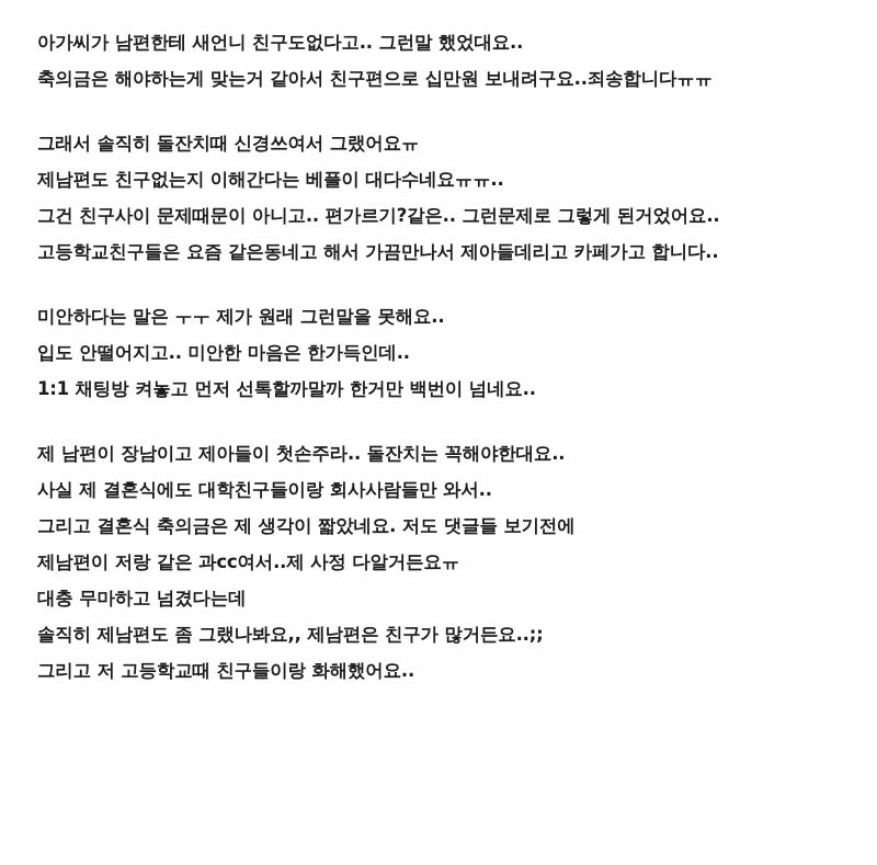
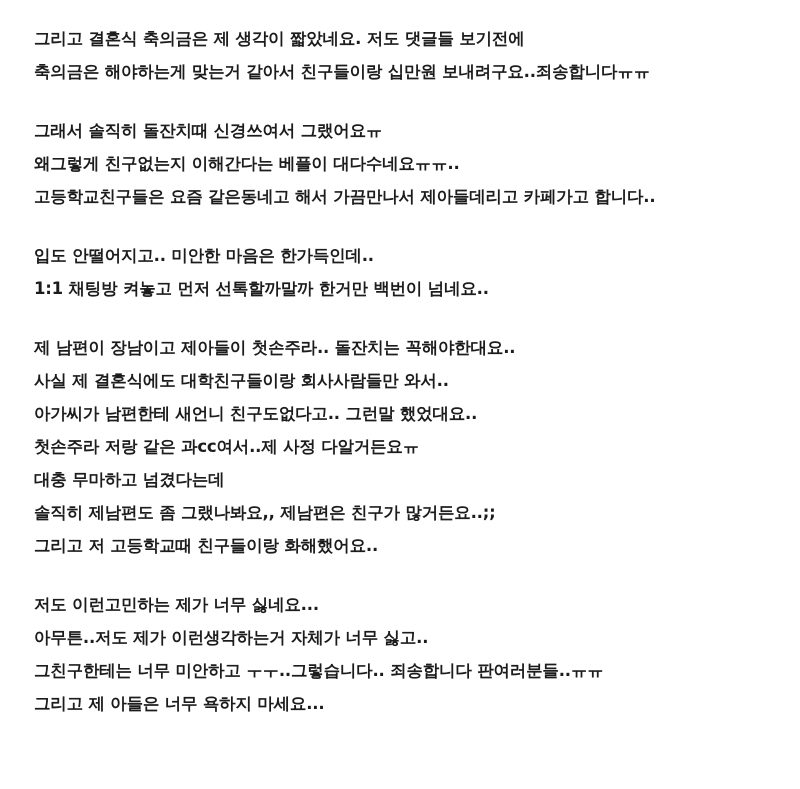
- 아가씨가 남편한테 새언니 친구도없다고.. 그런말 했었대요..
+ 그리고 결혼식 축의금은 제 생각이 짧았네요. 저도 댓글들 보기전에
- 축의금은 해야하는게 맞는거 같아서 친구편으로 십만원 보내려구요..죄송합니다ㅠㅠ
+ 축의금은 해야하는게 맞는거 같아서 친구들이랑 십만원 보내려구요..죄송합니다ㅠㅠ
  그래서 솔직히 돌잔치때 신경쓰여서 그랬어요ㅠ
- 제남편도 친구없는지 이해간다는 베플이 대다수네요ㅠㅠ..
+ 왜그렇게 친구없는지 이해간다는 베플이 대다수네요ㅠㅠ..
- 그건 친구사이 문제때문이 아니고.. 편가르기?같은.. 그런문제로 그렇게 된거었어요..
  고등학교친구들은 요즘 같은동네고 해서 가끔만나서 제아들데리고 카페가고 합니다..
- 미안하다는 말은 ㅜㅜ 제가 원래 그런말을 못해요..
  입도 안떨어지고.. 미안한 마음은 한가득인데..
  1:1 채팅방 켜놓고 먼저 선톡할까말까 한거만 백번이 넘네요..
  제 남편이 장남이고 제아들이 첫손주라.. 돌잔치는 꼭해야한대요..
  사실 제 결혼식에도 대학친구들이랑 회사사람들만 와서..
- 그리고 결혼식 축의금은 제 생각이 짧았네요. 저도 댓글들 보기전에
+ 아가씨가 남편한테 새언니 친구도없다고.. 그런말 했었대요..
- 제남편이 저랑 같은 과cc여서..제 사정 다알거든요ㅠ
+ 첫손주라 저랑 같은 과cc여서..제 사정 다알거든요ㅠ
  대충 무마하고 넘겼다는데
  솔직히 제남편도 좀 그랬나봐요,, 제남편은 친구가 많거든요..;;
  그리고 저 고등학교때 친구들이랑 화해했어요..
+ 저도 이런고민하는 제가 너무 싫네요...
+ 아무튼..저도 제가 이런생각하는거 자체가 너무 싫고..
+ 그친구한테는 너무 미안하고 ㅜㅜ..그렇습니다.. 죄송합니다 판여러분들..ㅠㅠ
+ 그리고 제 아들은 너무 욕하지 마세요...
